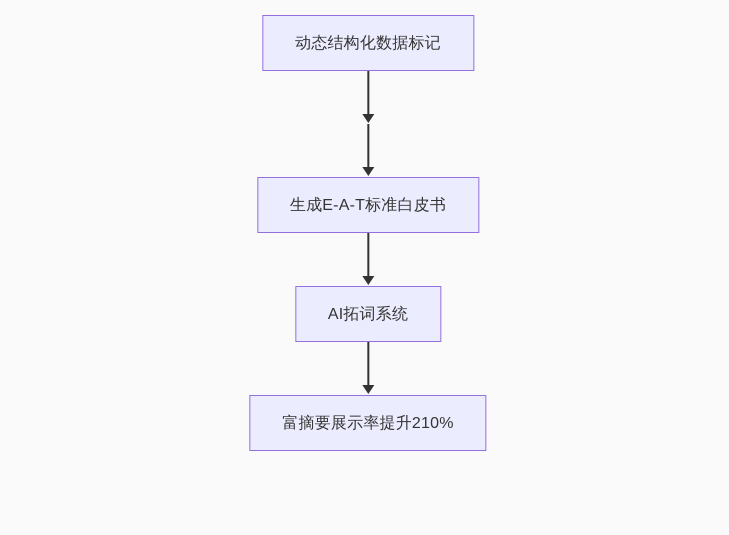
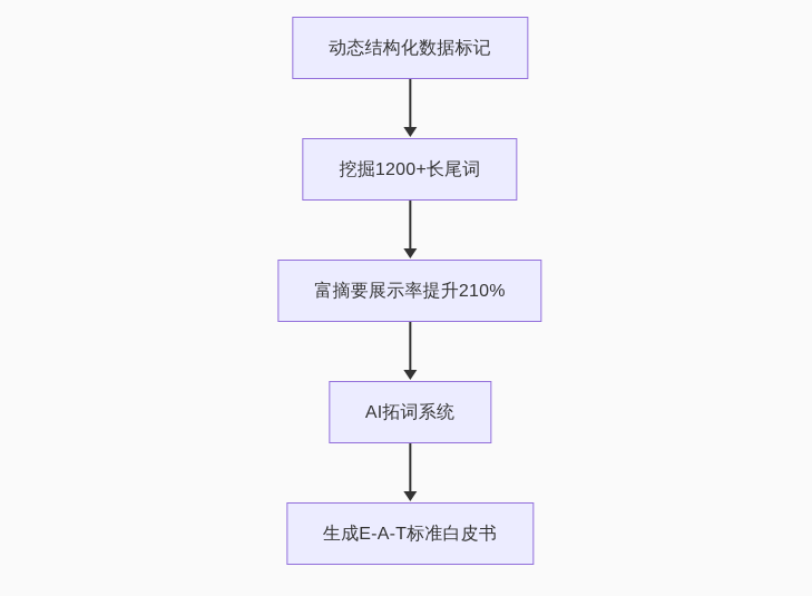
  动态结构化数据标记
+ 挖掘1200+长尾词
- 生成E-A-T标准白皮书
+ 富摘要展示率提升210%
  AI拓词系统
- 富摘要展示率提升210%
+ 生成E-A-T标准白皮书
